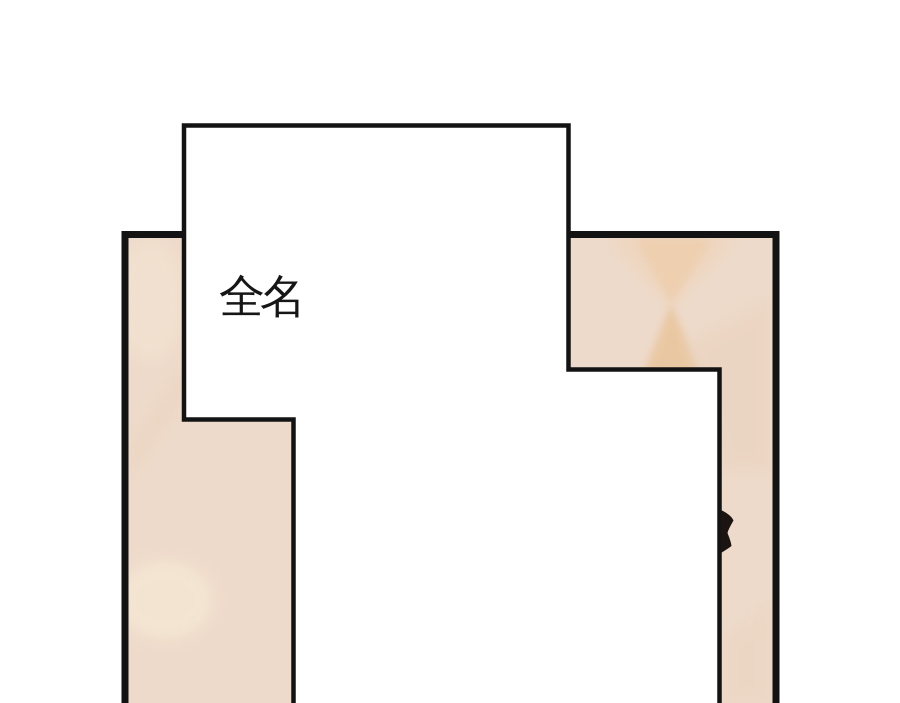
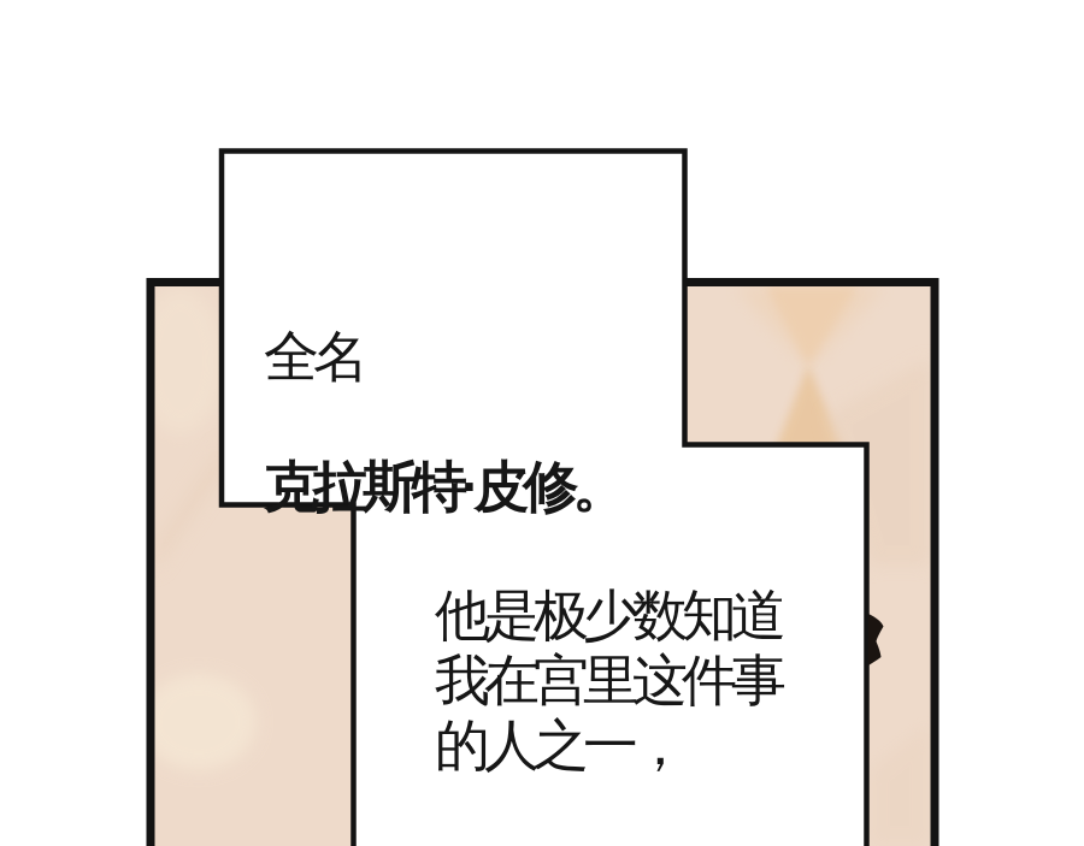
  全名
+ 克拉斯特·皮修。
+ 他是极少数知道
+ 我在宫里这件事
+ 的人之一，
